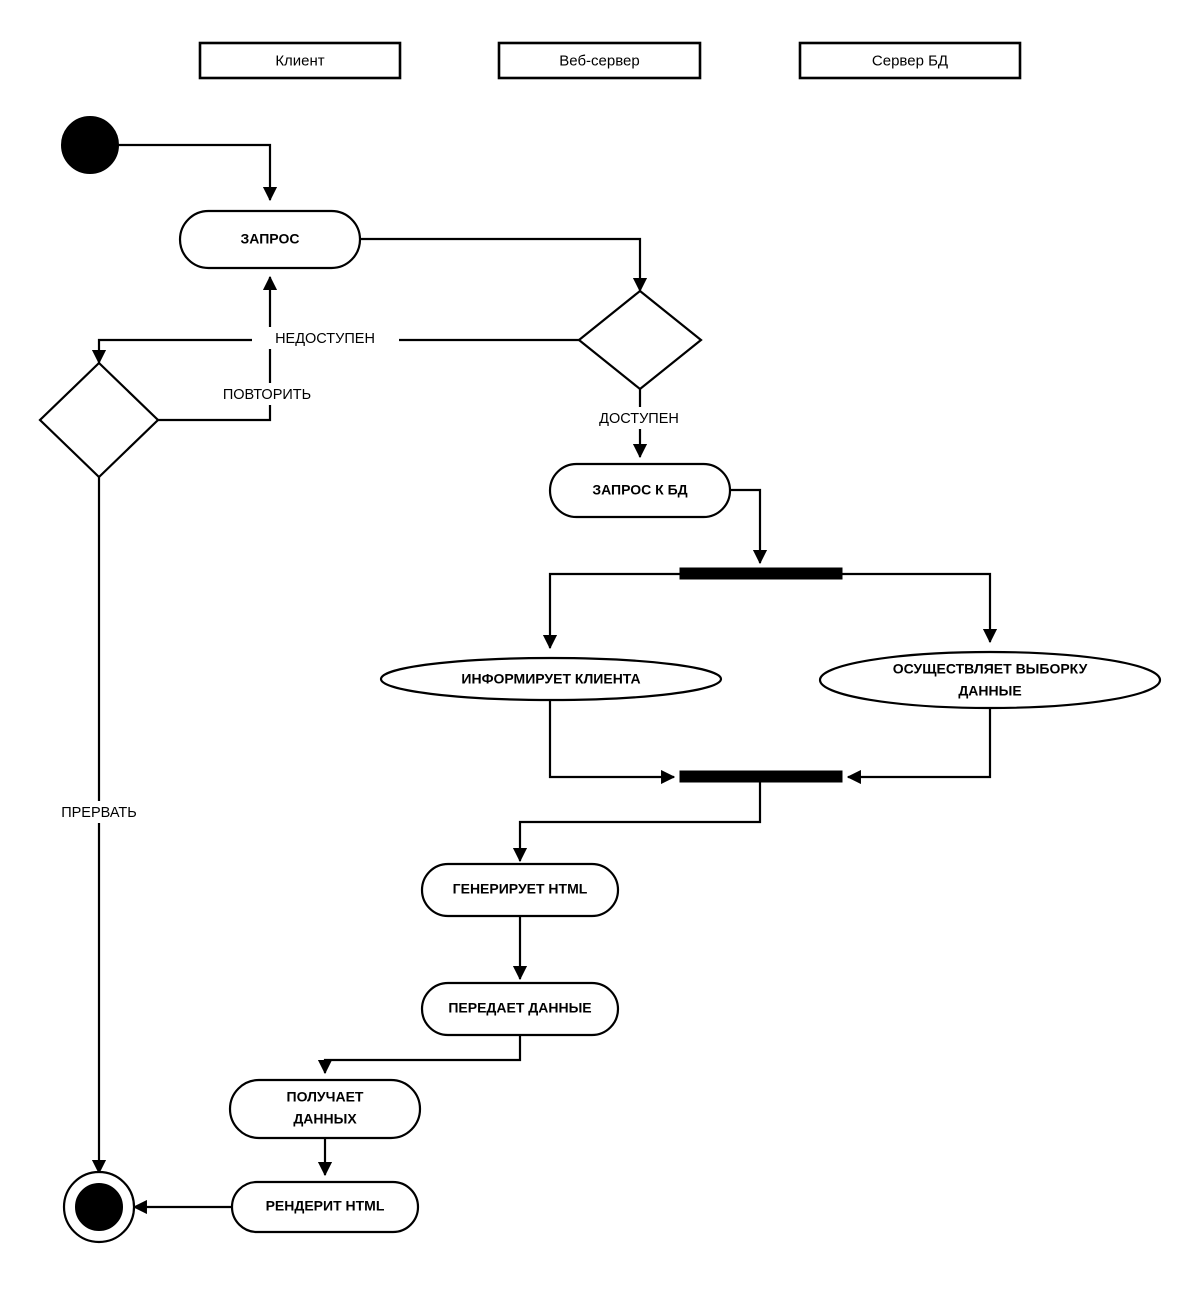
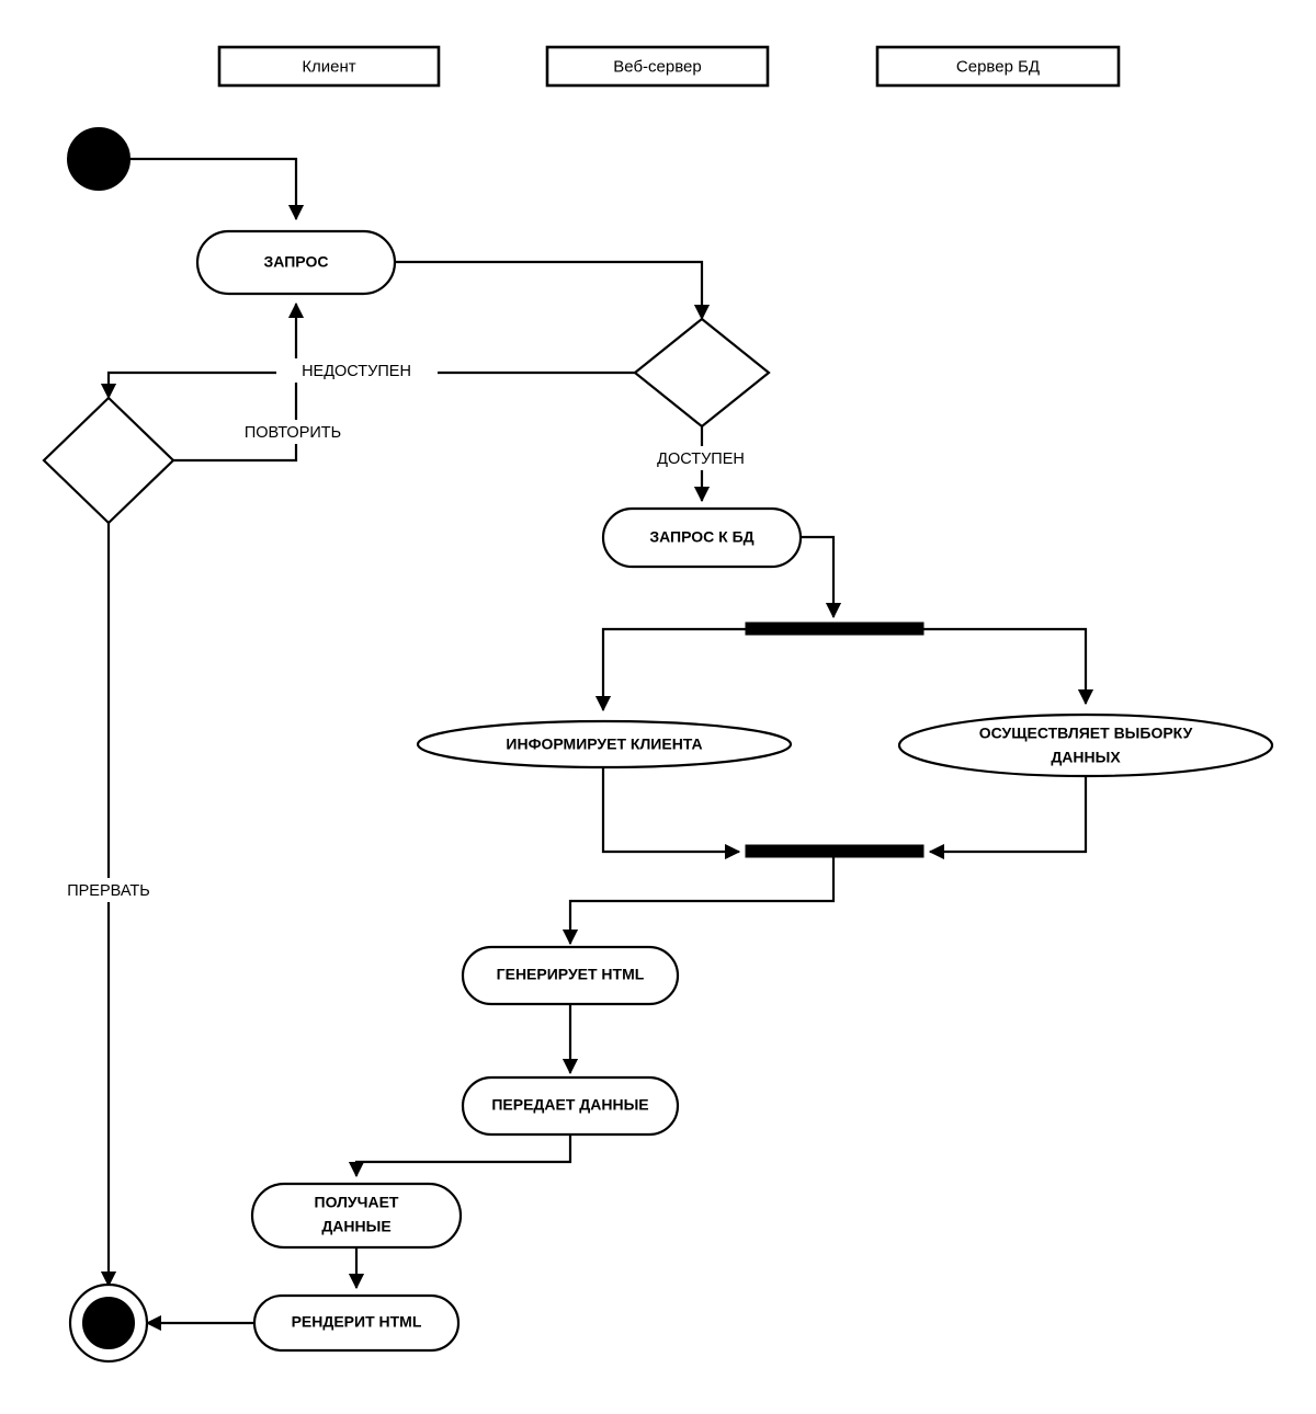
  Клиент
  Веб-сервер
  Сервер БД
  ЗАПРОС
  ЗАПРОС К БД
  ИНФОРМИРУЕТ КЛИЕНТА
  ОСУЩЕСТВЛЯЕТ ВЫБОРКУ
- ДАННЫЕ
+ ДАННЫХ
  ГЕНЕРИРУЕТ HTML
  ПЕРЕДАЕТ ДАННЫЕ
  ПОЛУЧАЕТ
- ДАННЫХ
+ ДАННЫЕ
  РЕНДЕРИТ HTML
  НЕДОСТУПЕН
  ПОВТОРИТЬ
  ДОСТУПЕН
  ПРЕРВАТЬ
